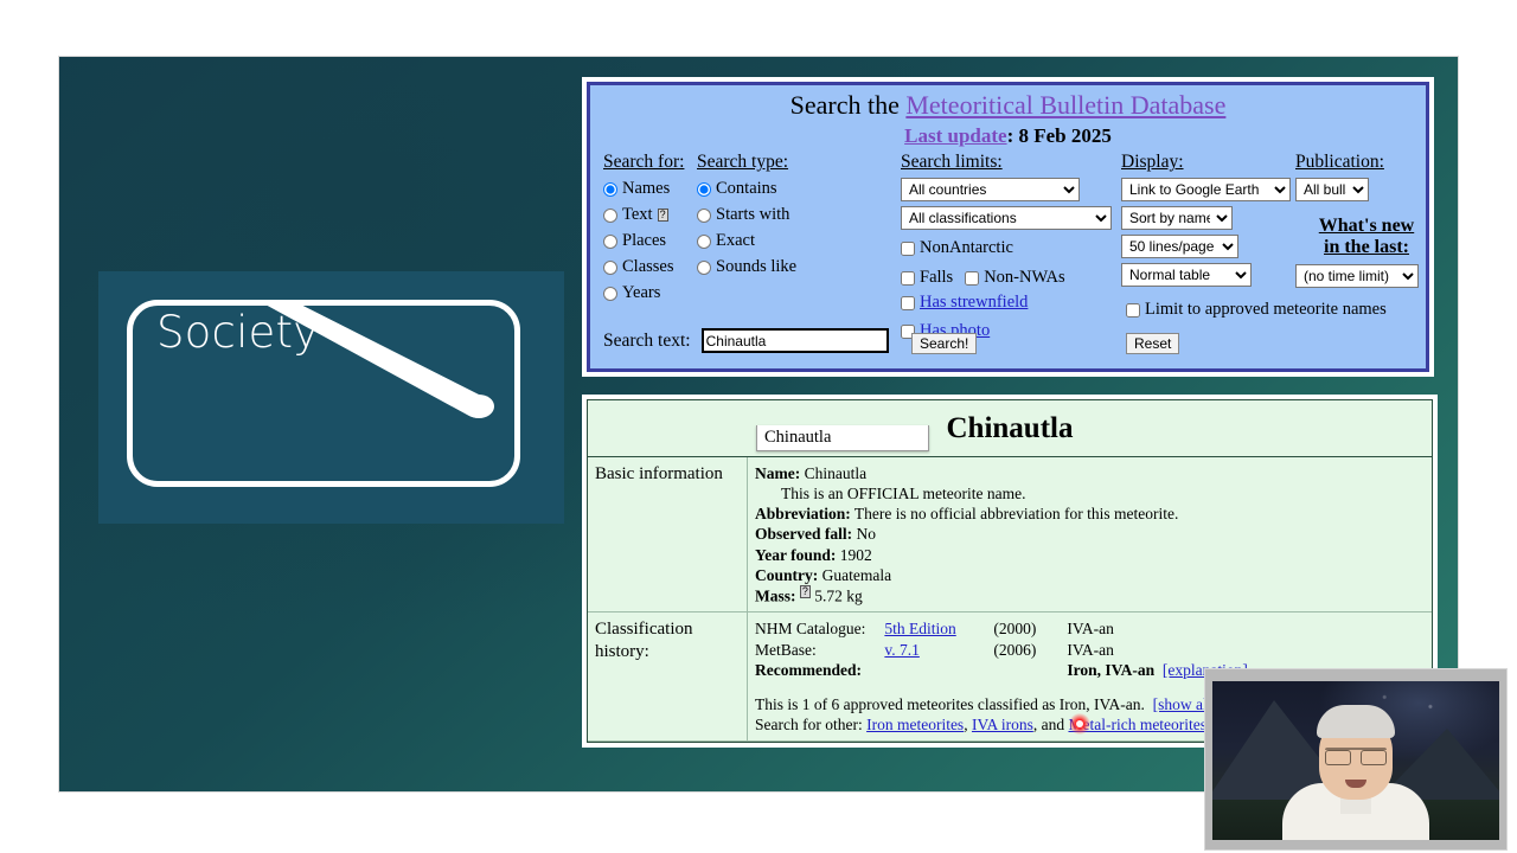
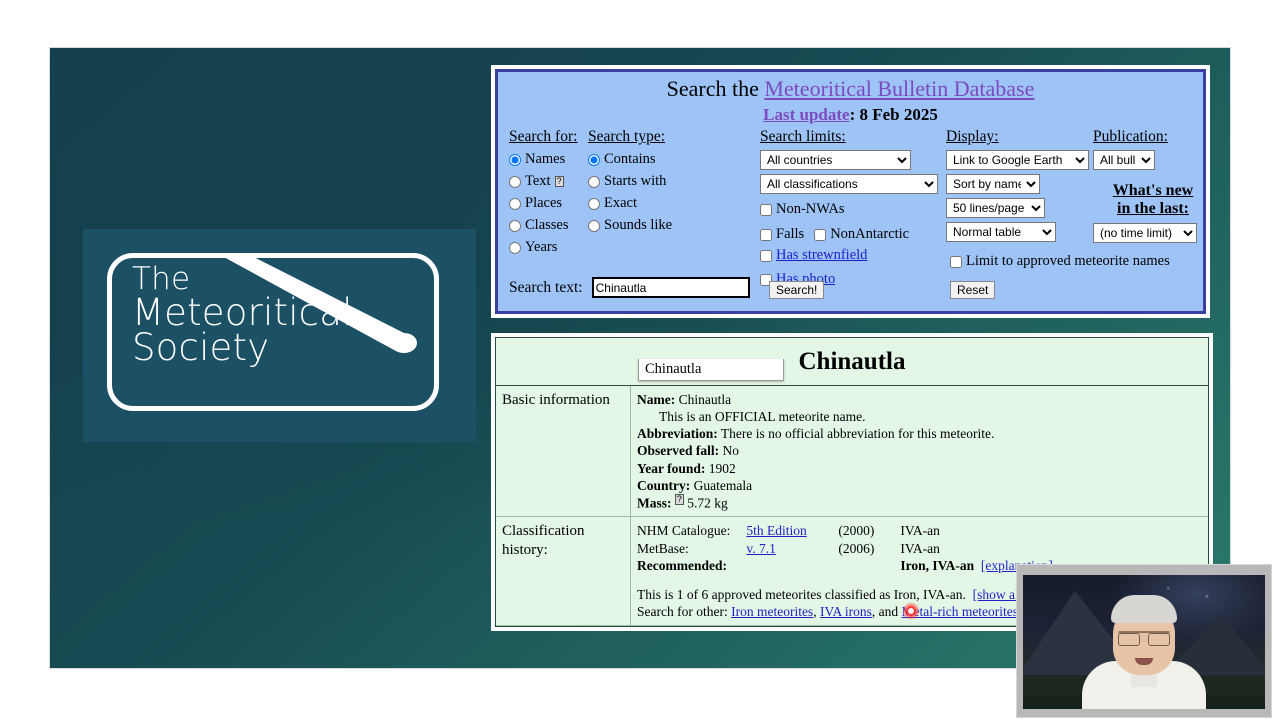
+ The
+ Meteoritical
  Society
  Search the Meteoritical Bulletin Database
  Last update: 8 Feb 2025
  Search for:
  Names
  Text
  ?
  Places
  Classes
  Years
  Search type:
  Contains
  Starts with
  Exact
  Sounds like
  Search limits:
  All countries
  All classifications
- NonAntarctic
+ Non-NWAs
  Falls
- Non-NWAs
+ NonAntarctic
  Has strewnfield
  Has photo
  Display:
  Link to Google Earth
  Sort by nam
  50 lines/page
  Normal table
  Publication:
  All bull
  What's new
  in the last:
  (no time limit)
  Limit to approved meteorite names
  Search text:
  Chinautla
  Search!
  Reset
  Chinautla
  Chinautla
  Basic information	Name: Chinautla This is an OFFICIAL meteorite name. Abbreviation: There is no official abbreviation for this meteorite. Observed fall: No Year found: 1902 Country: Guatemala Mass: ? 5.72 kg
  Classification history:
  NHM Catalogue:	5th Edition	(2000)	IVA-an
  MetBase:	v. 7.1	(2006)	IVA-an
  Recommended:			Iron, IVA-an [expla
  	This is 1 of 6 approved meteorites classified as Iron, IVA-an. [show a Search for other: Iron meteorites, IVA irons, and tal-rich meteorite
